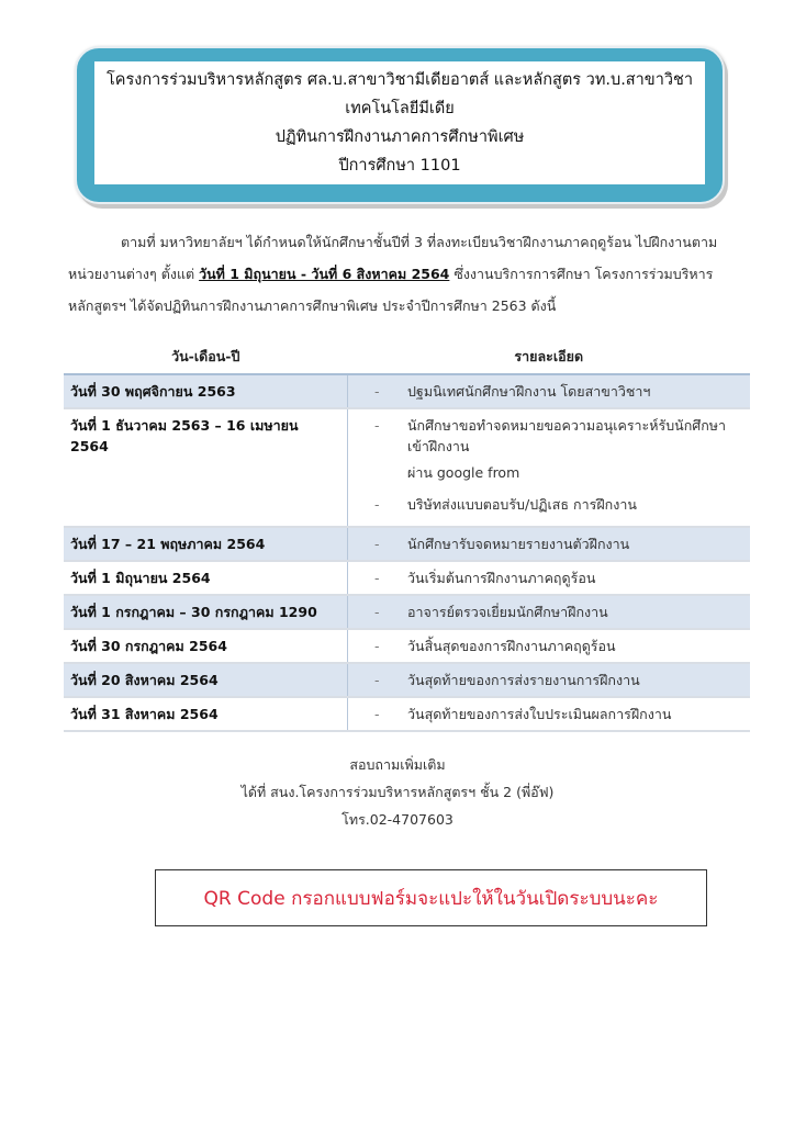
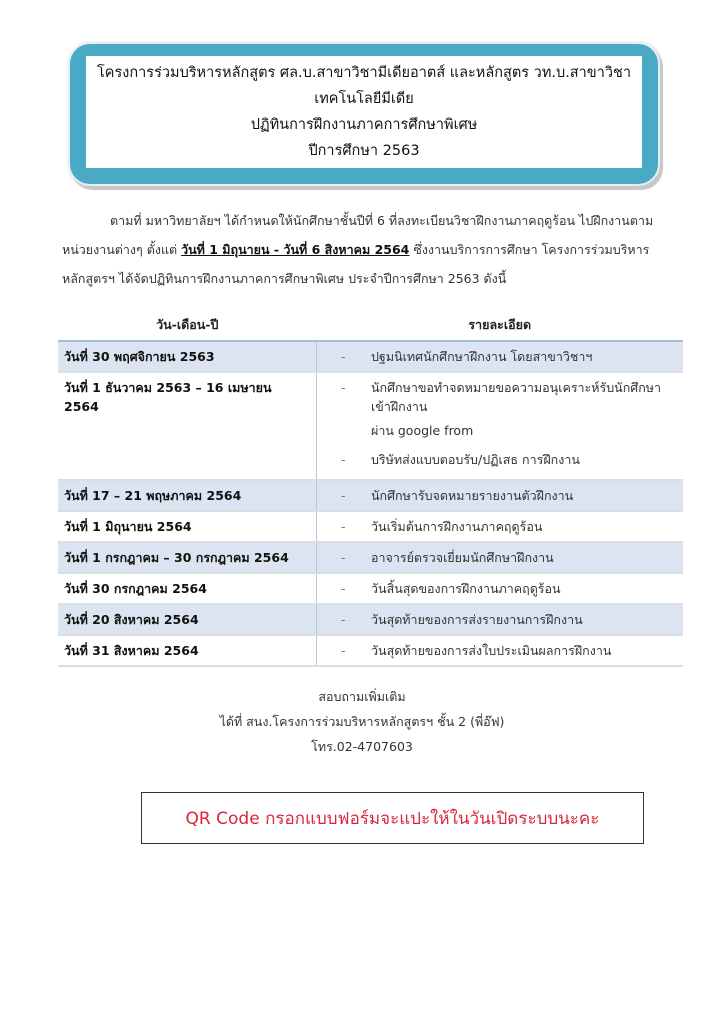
  โครงการร่วมบริหารหลักสูตร ศล.บ.สาขาวิชามีเดียอาตส์ และหลักสูตร วท.บ.สาขาวิชา
  เทคโนโลยีมีเดีย
  ปฏิทินการฝึกงานภาคการศึกษาพิเศษ
- ปีการศึกษา 1101
+ ปีการศึกษา 2563
- ตามที่ มหาวิทยาลัยฯ ได้กำหนดให้นักศึกษาชั้นปีที่ 3 ที่ลงทะเบียนวิชาฝึกงานภาคฤดูร้อน ไปฝึกงานตาม
+ ตามที่ มหาวิทยาลัยฯ ได้กำหนดให้นักศึกษาชั้นปีที่ 6 ที่ลงทะเบียนวิชาฝึกงานภาคฤดูร้อน ไปฝึกงานตาม
  หน่วยงานต่างๆ ตั้งแต่ วันที่ 1 มิถุนายน - วันที่ 6 สิงหาคม 2564 ซึ่งงานบริการการศึกษา โครงการร่วมบริหาร
  หลักสูตรฯ ได้จัดปฏิทินการฝึกงานภาคการศึกษาพิเศษ ประจำปีการศึกษา 2563 ดังนี้
  วัน-เดือน-ปี	รายละเอียด
  วันที่ 30 พฤศจิกายน 2563	- ปฐมนิเทศนักศึกษาฝึกงาน โดยสาขาวิชาฯ
  วันที่ 1 ธันวาคม 2563 – 16 เมษายน 2564	- นักศึกษาขอทำจดหมายขอความอนุเคราะห์รับนักศึกษาเข้าฝึกงาน ผ่าน google from - บริษัทส่งแบบตอบรับ/ปฏิเสธ การฝึกงาน
  วันที่ 17 – 21 พฤษภาคม 2564	- นักศึกษารับจดหมายรายงานตัวฝึกงาน
  วันที่ 1 มิถุนายน 2564	- วันเริ่มต้นการฝึกงานภาคฤดูร้อน
- วันที่ 1 กรกฎาคม – 30 กรกฎาคม 1290	- อาจารย์ตรวจเยี่ยมนักศึกษาฝึกงาน
+ วันที่ 1 กรกฎาคม – 30 กรกฎาคม 2564	- อาจารย์ตรวจเยี่ยมนักศึกษาฝึกงาน
  วันที่ 30 กรกฎาคม 2564	- วันสิ้นสุดของการฝึกงานภาคฤดูร้อน
  วันที่ 20 สิงหาคม 2564	- วันสุดท้ายของการส่งรายงานการฝึกงาน
  วันที่ 31 สิงหาคม 2564	- วันสุดท้ายของการส่งใบประเมินผลการฝึกงาน
  สอบถามเพิ่มเติม
  ได้ที่ สนง.โครงการร่วมบริหารหลักสูตรฯ ชั้น 2 (พี่อ๊ฟ)
  โทร.02-4707603
  QR Code กรอกแบบฟอร์มจะแปะให้ในวันเปิดระบบนะคะ
